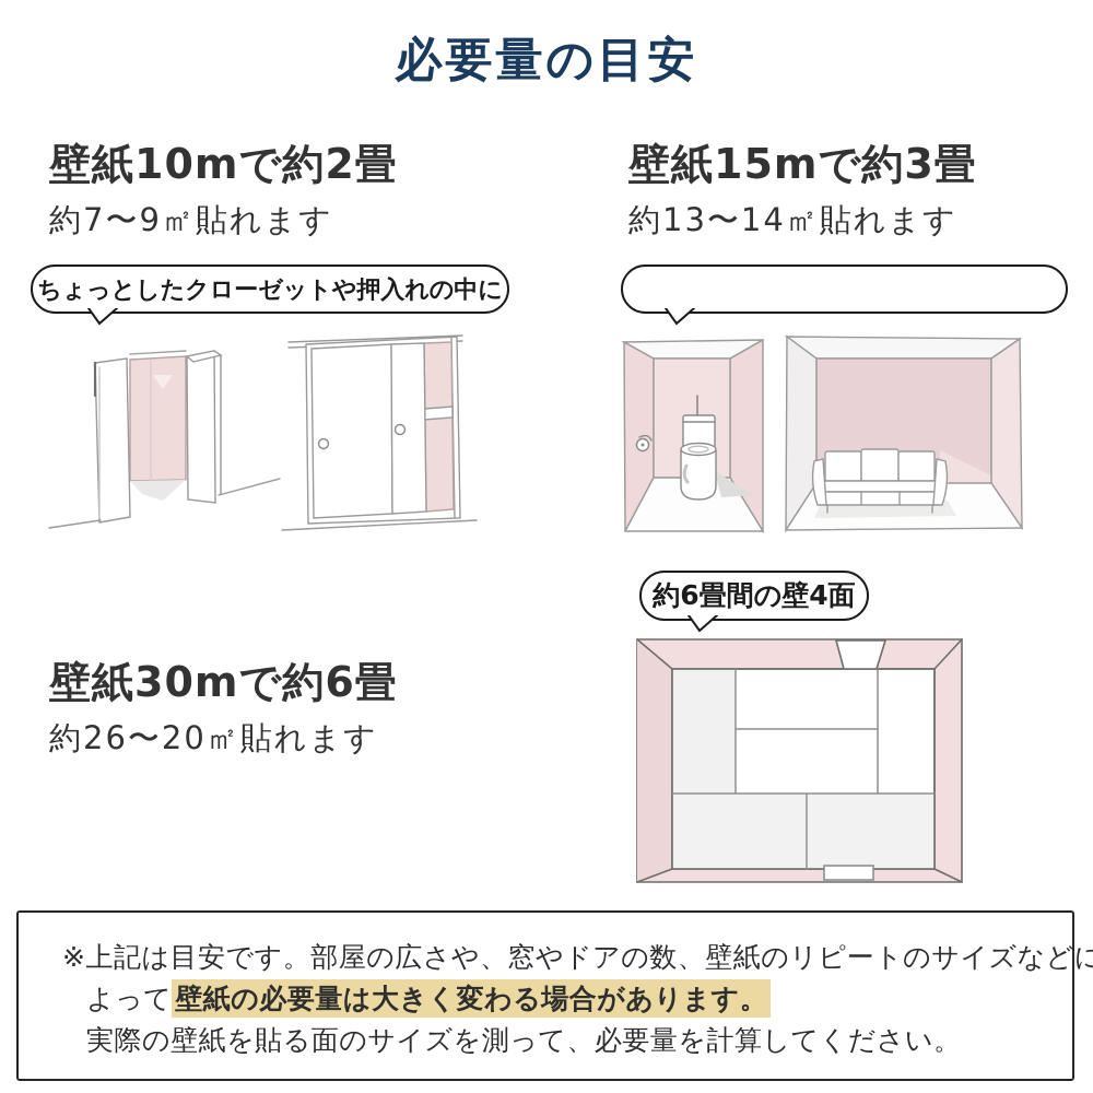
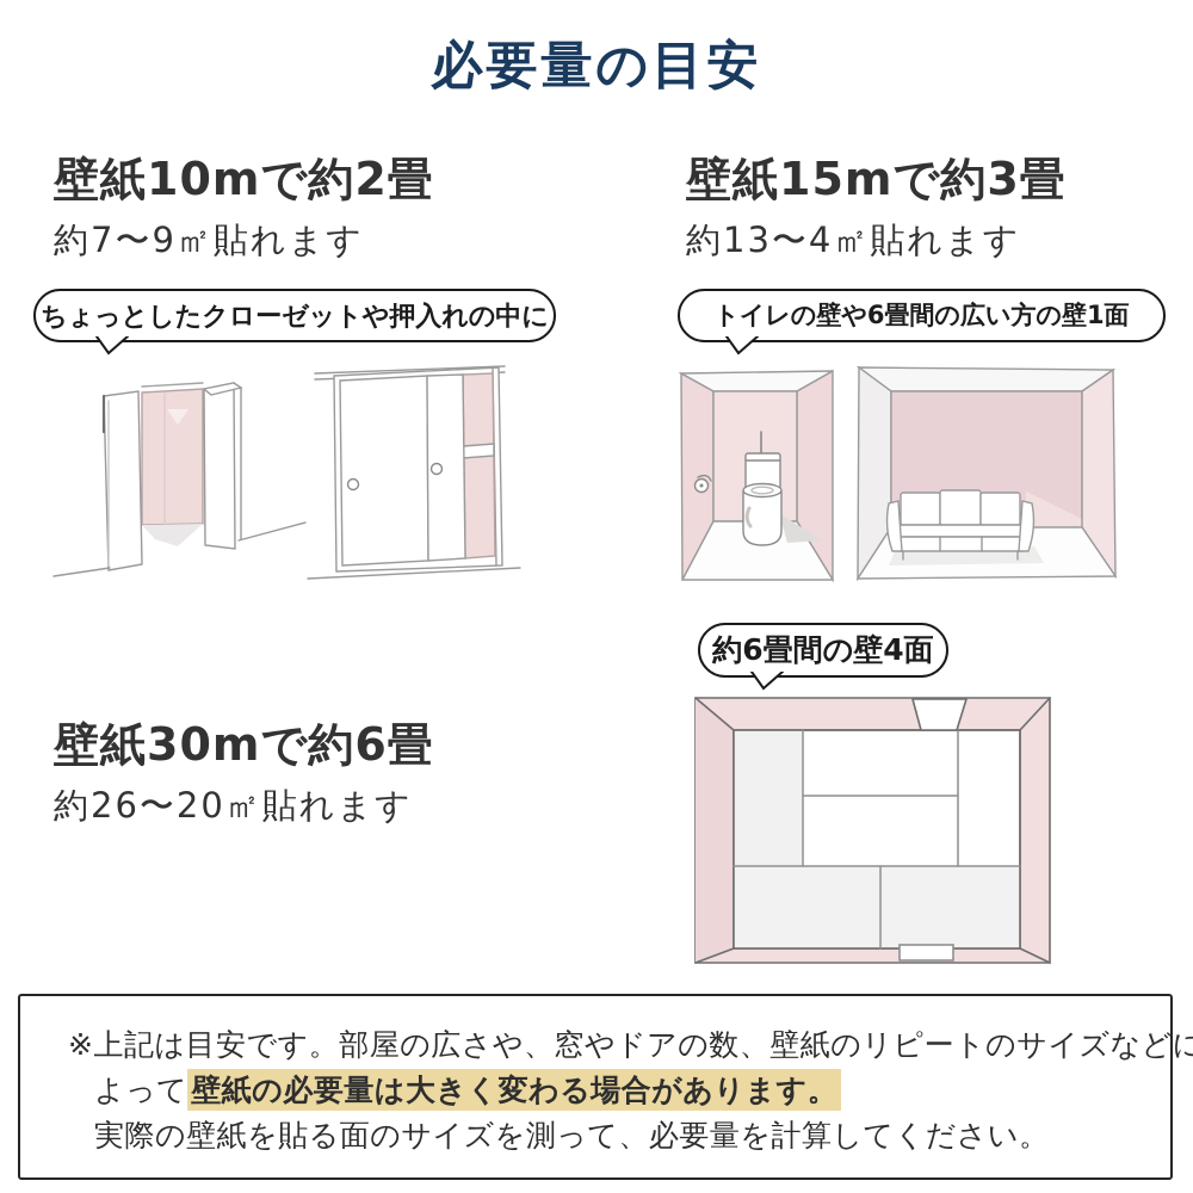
  必要量の目安
  壁紙10mで約2畳
  約7〜9㎡貼れます
  ちょっとしたクローゼットや押入れの中に
  壁紙15mで約3畳
- 約13〜14㎡貼れます
+ 約13〜4㎡貼れます
+ トイレの壁や6畳間の広い方の壁1面
  約6畳間の壁4面
  壁紙30mで約6畳
  約26〜20㎡貼れます
  ※上記は目安です。部屋の広さや、窓やドアの数、壁紙のリピートのサイズなどに
  よって壁紙の必要量は大きく変わる場合があります。
  実際の壁紙を貼る面のサイズを測って、必要量を計算してください。
